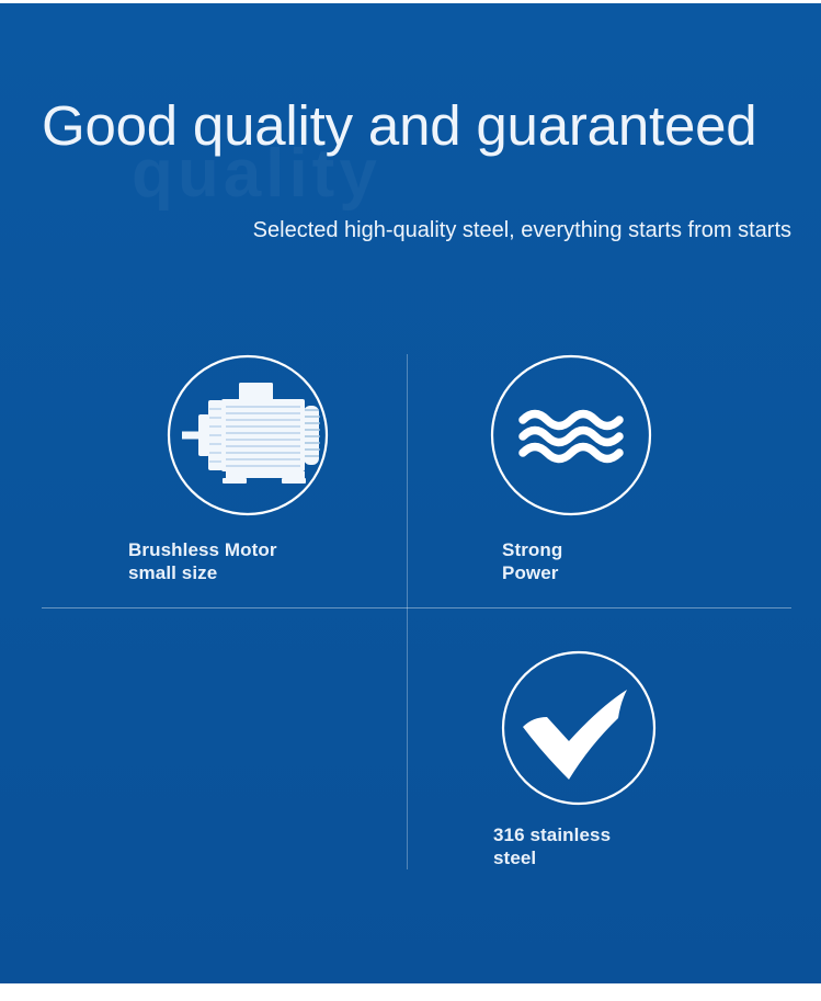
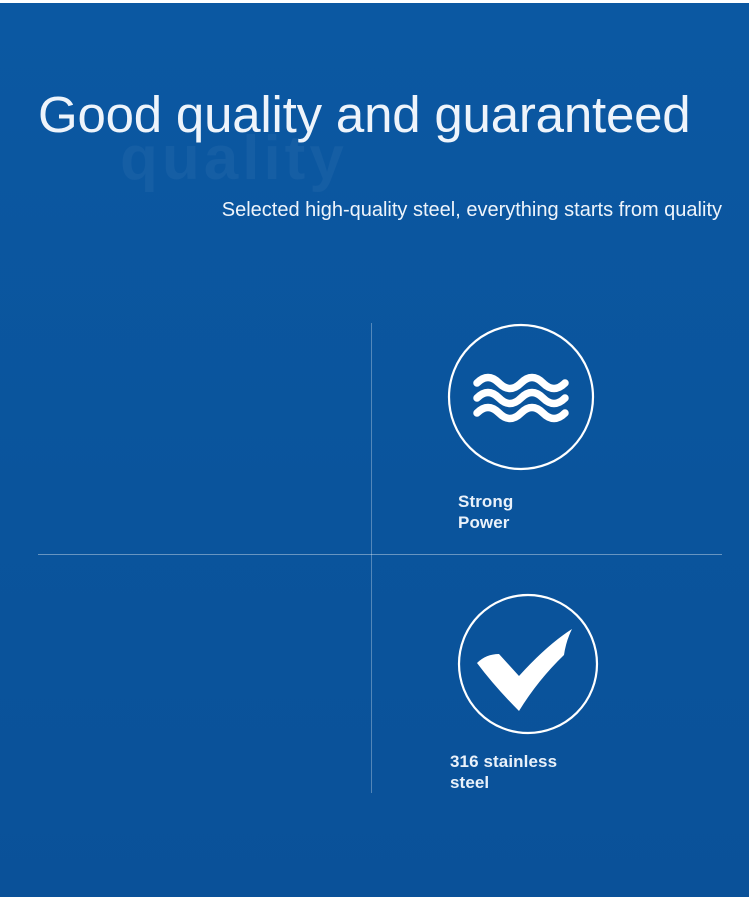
  quality
  Good quality and guaranteed
- Selected high-quality steel, everything starts from starts
+ Selected high-quality steel, everything starts from quality
- Brushless Motor
- small size
  Strong
  Power
  316 stainless
  steel
